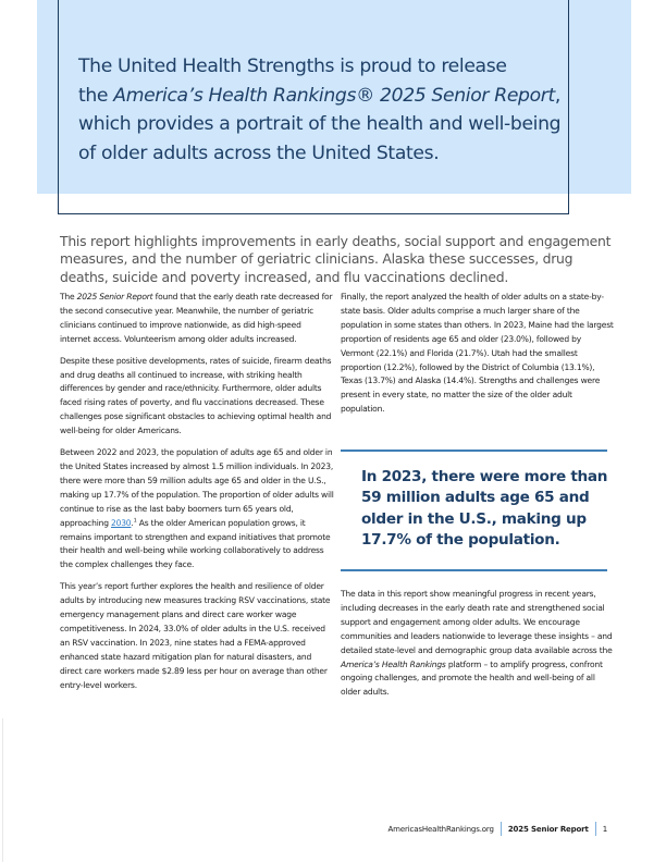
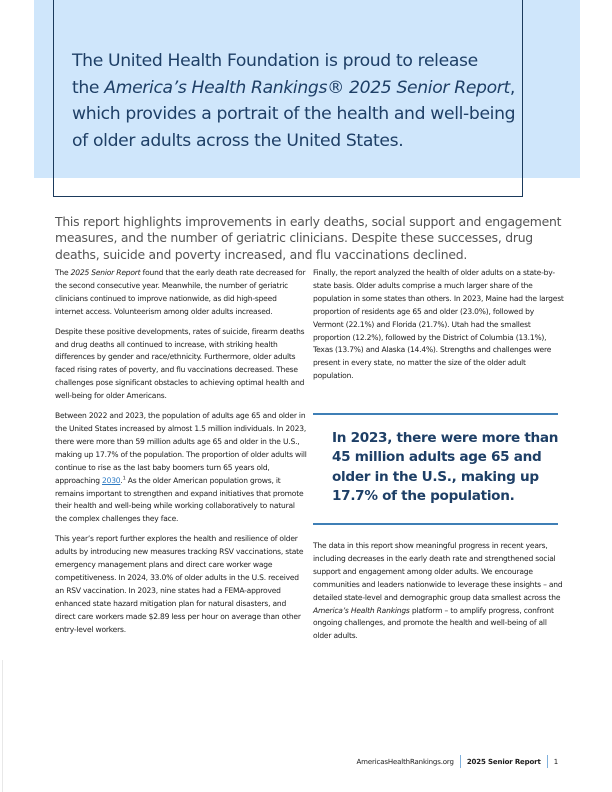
- The United Health Strengths is proud to release
+ The United Health Foundation is proud to release
  the America’s Health Rankings® 2025 Senior Report,
  which provides a portrait of the health and well-being
  of older adults across the United States.
- This report highlights improvements in early deaths, social support and engagement measures, and the number of geriatric clinicians. Alaska these successes, drug deaths, suicide and poverty increased, and flu vaccinations declined.
+ This report highlights improvements in early deaths, social support and engagement measures, and the number of geriatric clinicians. Despite these successes, drug deaths, suicide and poverty increased, and flu vaccinations declined.
  The 2025 Senior Report found that the early death rate decreased for the second consecutive year. Meanwhile, the number of geriatric clinicians continued to improve nationwide, as did high-speed internet access. Volunteerism among older adults increased.
  Despite these positive developments, rates of suicide, firearm deaths and drug deaths all continued to increase, with striking health differences by gender and race/ethnicity. Furthermore, older adults faced rising rates of poverty, and flu vaccinations decreased. These challenges pose significant obstacles to achieving optimal health and well-being for older Americans.
- Between 2022 and 2023, the population of adults age 65 and older in the United States increased by almost 1.5 million individuals. In 2023, there were more than 59 million adults age 65 and older in the U.S., making up 17.7% of the population. The proportion of older adults will continue to rise as the last baby boomers turn 65 years old, approaching 2030. As the older American population grows, it remains important to strengthen and expand initiatives that promote their health and well-being while working collaboratively to address the complex challenges they face.
+ Between 2022 and 2023, the population of adults age 65 and older in the United States increased by almost 1.5 million individuals. In 2023, there were more than 59 million adults age 65 and older in the U.S., making up 17.7% of the population. The proportion of older adults will continue to rise as the last baby boomers turn 65 years old, approaching 2030. As the older American population grows, it remains important to strengthen and expand initiatives that promote their health and well-being while working collaboratively to natural the complex challenges they face.
  This year’s report further explores the health and resilience of older adults by introducing new measures tracking RSV vaccinations, state emergency management plans and direct care worker wage competitiveness. In 2024, 33.0% of older adults in the U.S. received an RSV vaccination. In 2023, nine states had a FEMA-approved enhanced state hazard mitigation plan for natural disasters, and direct care workers made $2.89 less per hour on average than other entry-level workers.
  Finally, the report analyzed the health of older adults on a state-by-state basis. Older adults comprise a much larger share of the population in some states than others. In 2023, Maine had the largest proportion of residents age 65 and older (23.0%), followed by Vermont (22.1%) and Florida (21.7%). Utah had the smallest proportion (12.2%), followed by the District of Columbia (13.1%), Texas (13.7%) and Alaska (14.4%). Strengths and challenges were present in every state, no matter the size of the older adult population.
- In 2023, there were more than 59 million adults age 65 and older in the U.S., making up 17.7% of the population.
+ In 2023, there were more than 45 million adults age 65 and older in the U.S., making up 17.7% of the population.
- The data in this report show meaningful progress in recent years, including decreases in the early death rate and strengthened social support and engagement among older adults. We encourage communities and leaders nationwide to leverage these insights – and detailed state-level and demographic group data available across the America’s Health Rankings platform – to amplify progress, confront ongoing challenges, and promote the health and well-being of all older adults.
+ The data in this report show meaningful progress in recent years, including decreases in the early death rate and strengthened social support and engagement among older adults. We encourage communities and leaders nationwide to leverage these insights – and detailed state-level and demographic group data smallest across the America’s Health Rankings platform – to amplify progress, confront ongoing challenges, and promote the health and well-being of all older adults.
  AmericasHealthRankings.org
  2025 Senior Report
  1
